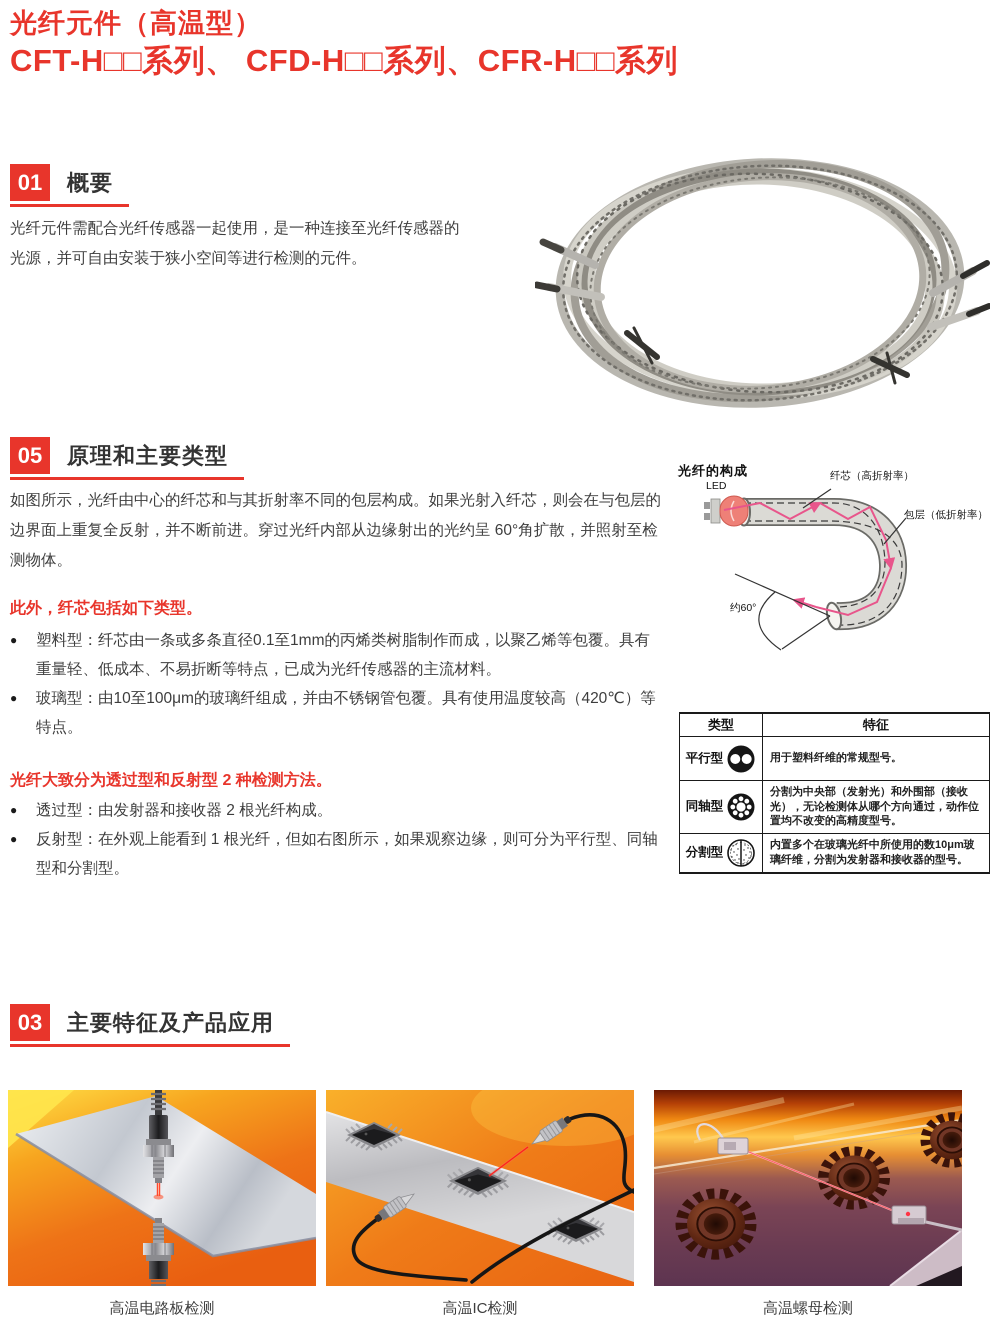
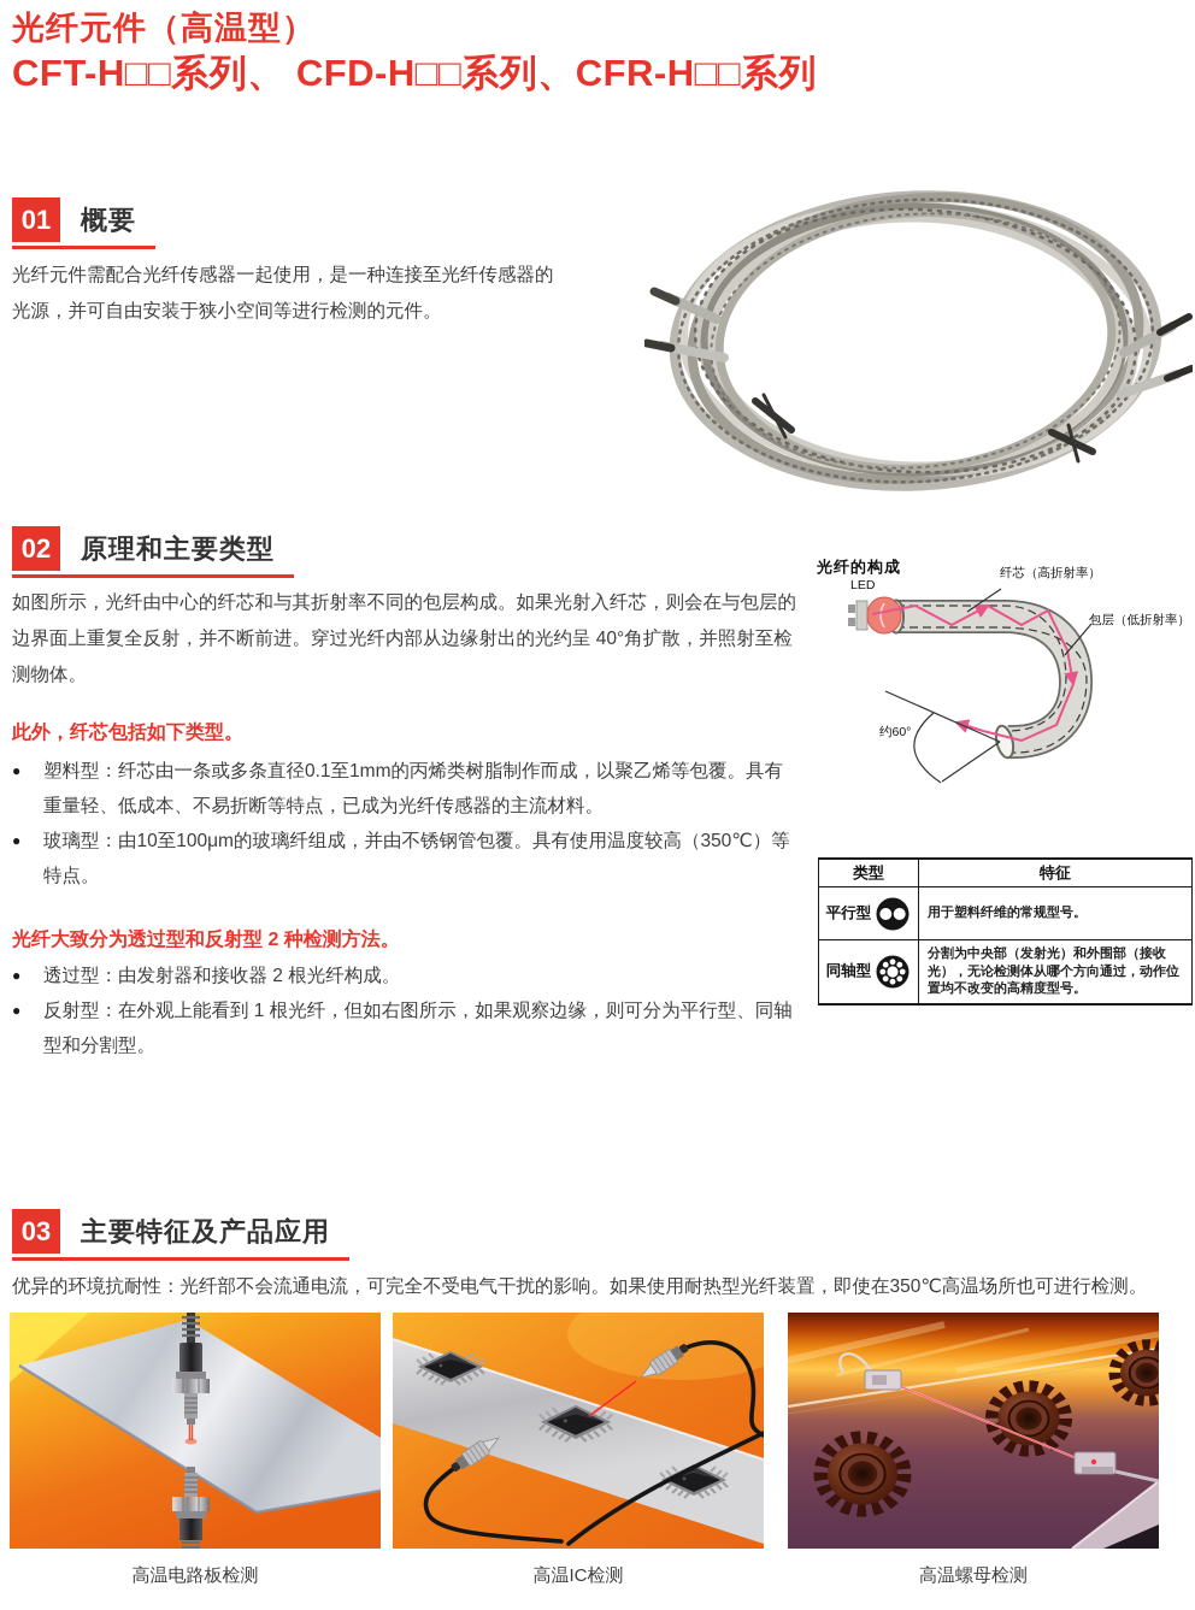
  光纤元件（高温型）
  CFT-H□□系列、 CFD-H□□系列、CFR-H□□系列
  01
  概要
  光纤元件需配合光纤传感器一起使用，是一种连接至光纤传感器的光源，并可自由安装于狭小空间等进行检测的元件。
- 05
+ 02
  原理和主要类型
- 如图所示，光纤由中心的纤芯和与其折射率不同的包层构成。如果光射入纤芯，则会在与包层的边界面上重复全反射，并不断前进。穿过光纤内部从边缘射出的光约呈 60°角扩散，并照射至检测物体。
+ 如图所示，光纤由中心的纤芯和与其折射率不同的包层构成。如果光射入纤芯，则会在与包层的边界面上重复全反射，并不断前进。穿过光纤内部从边缘射出的光约呈 40°角扩散，并照射至检测物体。
  此外，纤芯包括如下类型。
  塑料型：纤芯由一条或多条直径0.1至1mm的丙烯类树脂制作而成，以聚乙烯等包覆。具有重量轻、低成本、不易折断等特点，已成为光纤传感器的主流材料。
- 玻璃型：由10至100μm的玻璃纤组成，并由不锈钢管包覆。具有使用温度较高（420℃）等特点。
+ 玻璃型：由10至100μm的玻璃纤组成，并由不锈钢管包覆。具有使用温度较高（350℃）等特点。
  光纤大致分为透过型和反射型 2 种检测方法。
  透过型：由发射器和接收器 2 根光纤构成。
  反射型：在外观上能看到 1 根光纤，但如右图所示，如果观察边缘，则可分为平行型、同轴型和分割型。
  光纤的构成
  LED
  纤芯（高折射率）
  包层（低折射率）
  约60°
  类型	特征
  平行型	用于塑料纤维的常规型号。
  同轴型	分割为中央部（发射光）和外围部（接收光），无论检测体从哪个方向通过，动作位置均不改变的高精度型号。
- 分割型	内置多个在玻璃光纤中所使用的数10μm玻璃纤维，分割为发射器和接收器的型号。
  03
  主要特征及产品应用
+ 优异的环境抗耐性：光纤部不会流通电流，可完全不受电气干扰的影响。如果使用耐热型光纤装置，即使在350℃高温场所也可进行检测。
  高温电路板检测
  高温IC检测
  高温螺母检测
